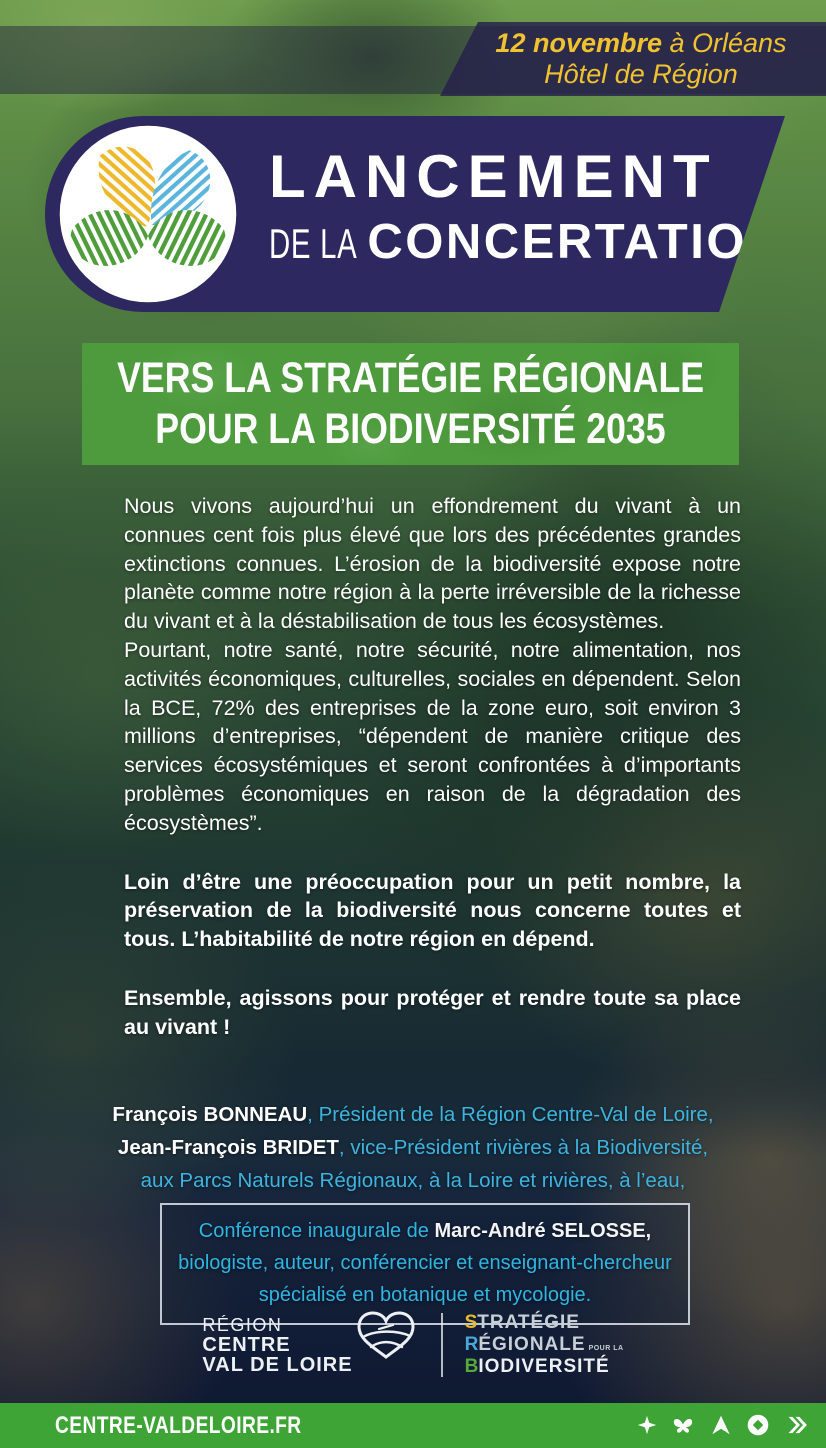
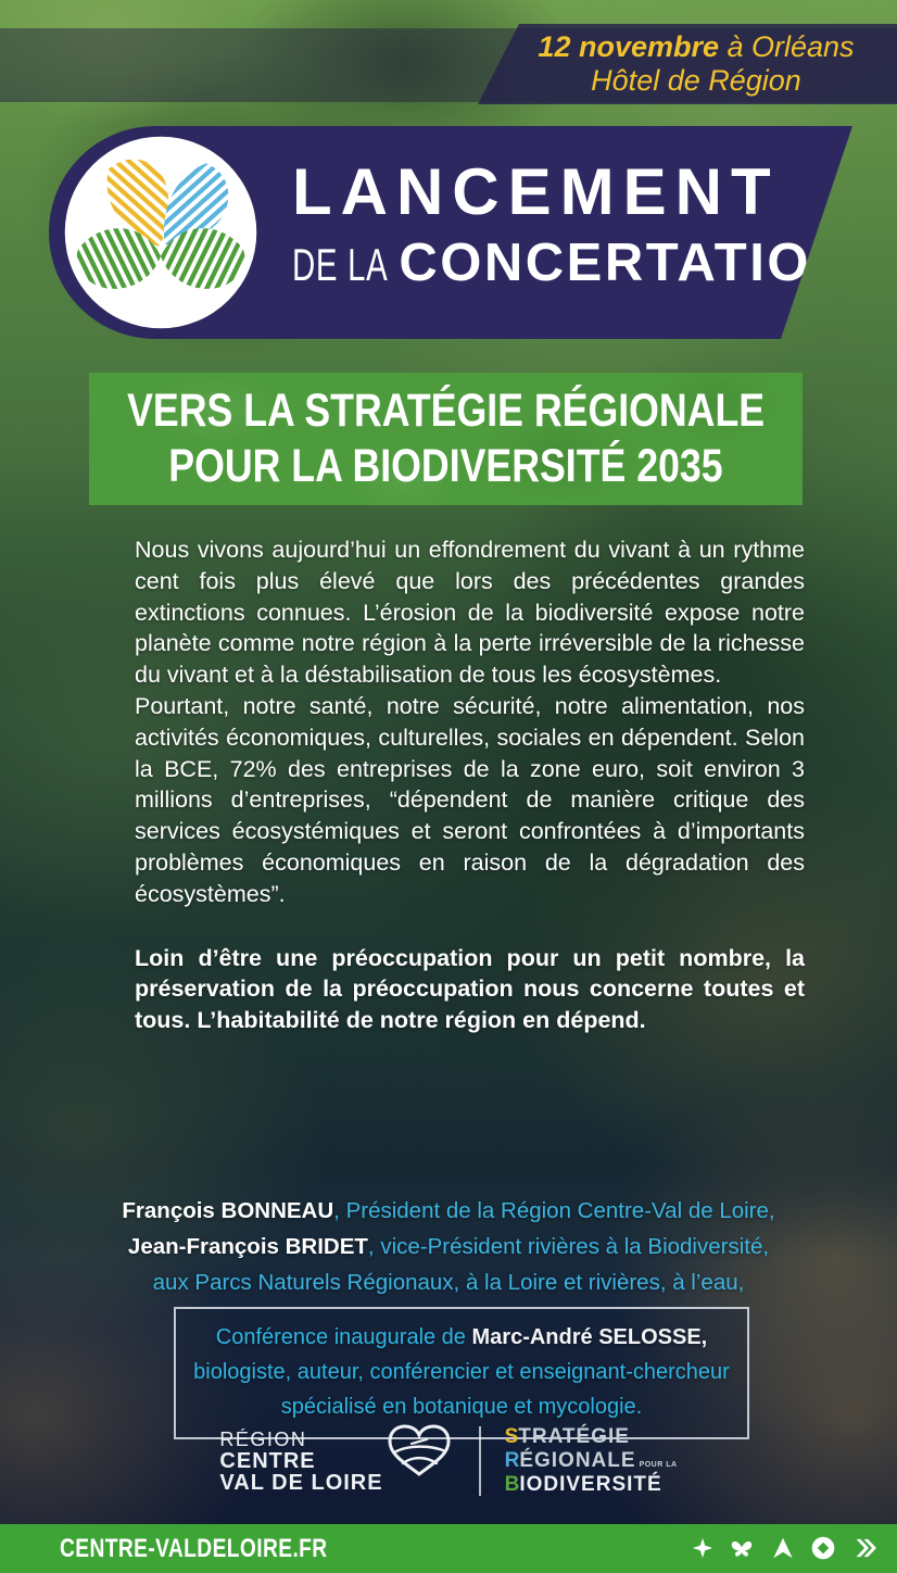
  12 novembre à Orléans
  Hôtel de Région
  LANCEMENT
  DE LA
  CONCERTATIO
  VERS LA STRATÉGIE RÉGIONALE
  POUR LA BIODIVERSITÉ 2035
- Nous vivons aujourd’hui un effondrement du vivant à un connues cent fois plus élevé que lors des précédentes grandes extinctions connues. L’érosion de la biodiversité expose notre planète comme notre région à la perte irréversible de la richesse du vivant et à la déstabilisation de tous les écosystèmes.
+ Nous vivons aujourd’hui un effondrement du vivant à un rythme cent fois plus élevé que lors des précédentes grandes extinctions connues. L’érosion de la biodiversité expose notre planète comme notre région à la perte irréversible de la richesse du vivant et à la déstabilisation de tous les écosystèmes.
  Pourtant, notre santé, notre sécurité, notre alimentation, nos activités économiques, culturelles, sociales en dépendent. Selon la BCE, 72% des entreprises de la zone euro, soit environ 3 millions d’entreprises, “dépendent de manière critique des services écosystémiques et seront confrontées à d’importants problèmes économiques en raison de la dégradation des écosystèmes”.
- Loin d’être une préoccupation pour un petit nombre, la préservation de la biodiversité nous concerne toutes et tous. L’habitabilité de notre région en dépend.
+ Loin d’être une préoccupation pour un petit nombre, la préservation de la préoccupation nous concerne toutes et tous. L’habitabilité de notre région en dépend.
- Ensemble, agissons pour protéger et rendre toute sa place au vivant !
  François BONNEAU, Président de la Région Centre-Val de Loire,
  Jean-François BRIDET, vice-Président rivières à la Biodiversité,
  aux Parcs Naturels Régionaux, à la Loire et rivières, à l’eau,
  Conférence inaugurale de Marc-André SELOSSE,
  biologiste, auteur, conférencier et enseignant-chercheur
  spécialisé en botanique et mycologie.
  RÉGION
  CENTRE
  VAL DE LOIRE
  STRATÉGIE
  BIODIVERSITÉ
  CENTRE-VALDELOIRE.FR
